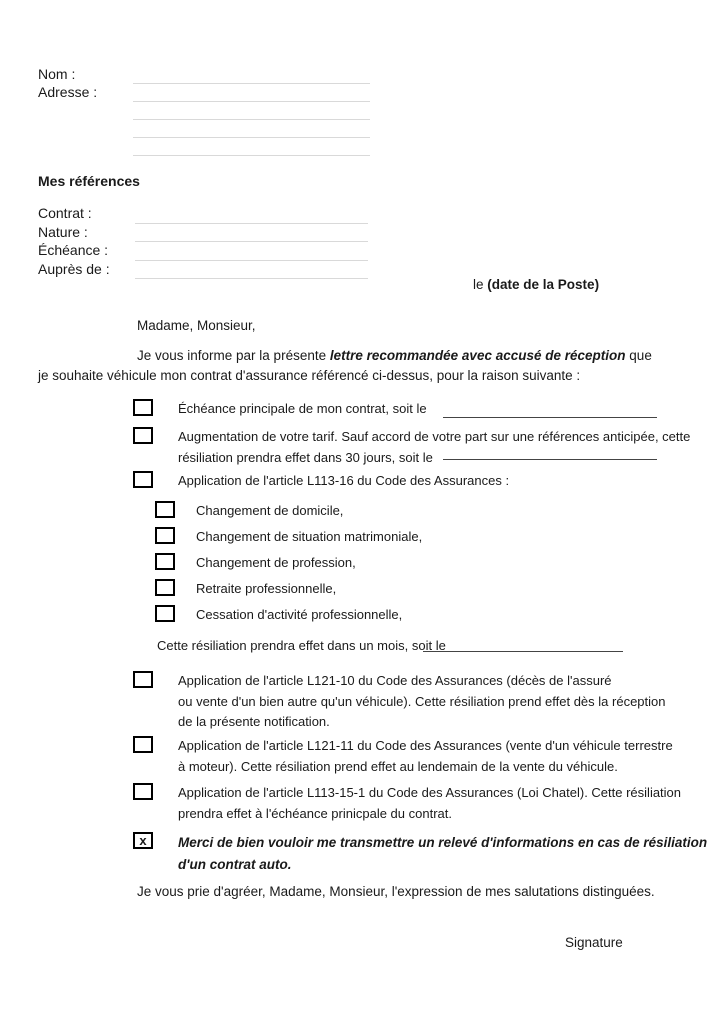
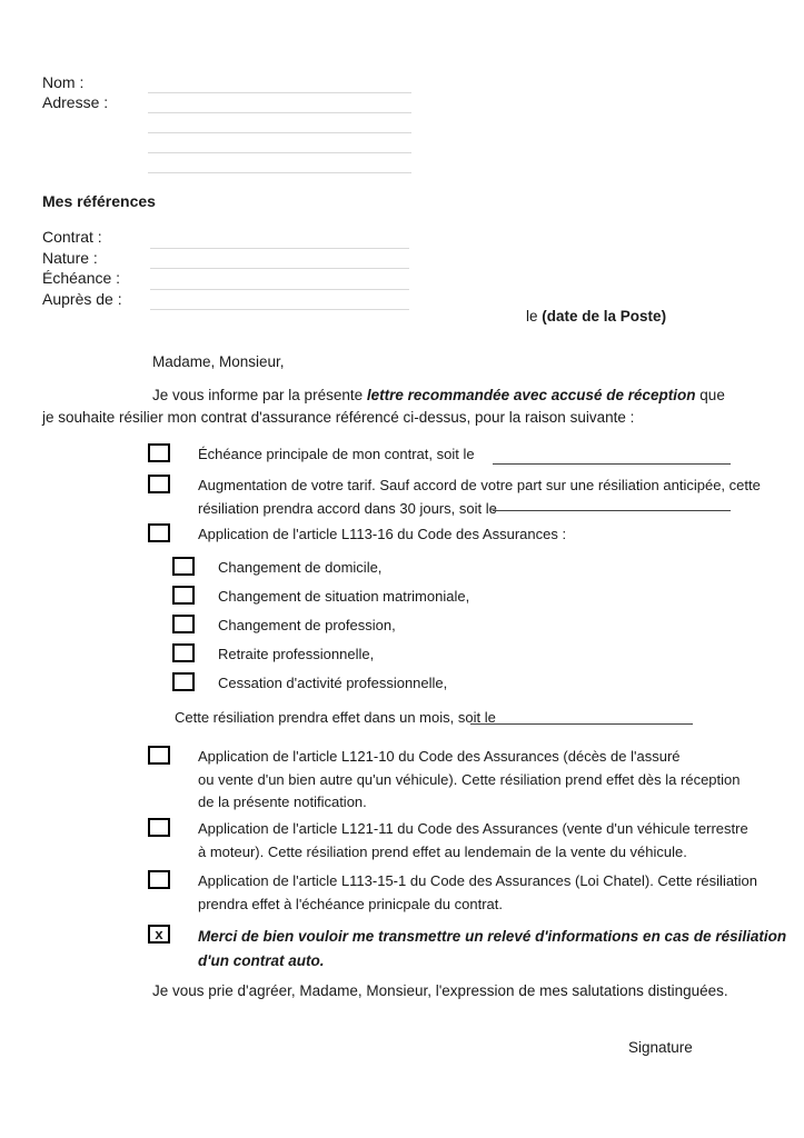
  Nom :
  Adresse :
  Mes références
  Contrat :
  Nature :
  Échéance :
  Auprès de :
  le (date de la Poste)
  Madame, Monsieur,
  Je vous informe par la présente lettre recommandée avec accusé de réception que
- je souhaite véhicule mon contrat d'assurance référencé ci-dessus, pour la raison suivante :
+ je souhaite résilier mon contrat d'assurance référencé ci-dessus, pour la raison suivante :
  Échéance principale de mon contrat, soit le
- Augmentation de votre tarif. Sauf accord de votre part sur une références anticipée, cette
+ Augmentation de votre tarif. Sauf accord de votre part sur une résiliation anticipée, cette
- résiliation prendra effet dans 30 jours, soit le
+ résiliation prendra accord dans 30 jours, soit le
  Application de l'article L113-16 du Code des Assurances :
  Changement de domicile,
  Changement de situation matrimoniale,
  Changement de profession,
  Retraite professionnelle,
  Cessation d'activité professionnelle,
  Cette résiliation prendra effet dans un mois, soit le
  Application de l'article L121-10 du Code des Assurances (décès de l'assuré
  ou vente d'un bien autre qu'un véhicule). Cette résiliation prend effet dès la réception
  de la présente notification.
  Application de l'article L121-11 du Code des Assurances (vente d'un véhicule terrestre
  à moteur). Cette résiliation prend effet au lendemain de la vente du véhicule.
  Application de l'article L113-15-1 du Code des Assurances (Loi Chatel). Cette résiliation
  prendra effet à l'échéance prinicpale du contrat.
  x
  Merci de bien vouloir me transmettre un relevé d'informations en cas de résiliation
  d'un contrat auto.
  Je vous prie d'agréer, Madame, Monsieur, l'expression de mes salutations distinguées.
  Signature
